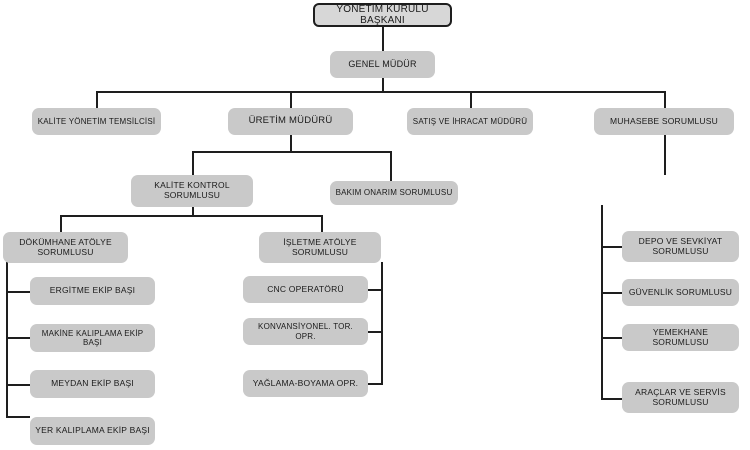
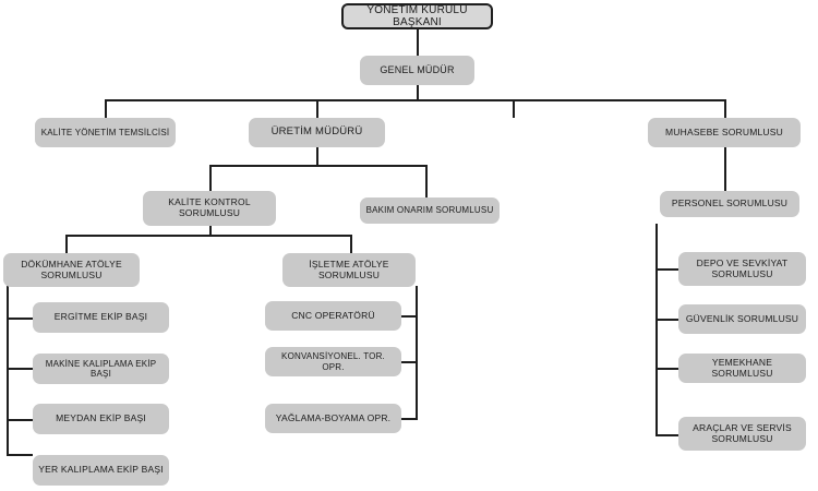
  YÖNETİM KURULU BAŞKANI
  GENEL MÜDÜR
  KALİTE YÖNETİM TEMSİLCİSİ
  ÜRETİM MÜDÜRÜ
- SATIŞ VE İHRACAT MÜDÜRÜ
  MUHASEBE SORUMLUSU
  KALİTE KONTROL
  SORUMLUSU
  BAKIM ONARIM SORUMLUSU
+ PERSONEL SORUMLUSU
  DÖKÜMHANE ATÖLYE
  SORUMLUSU
  İŞLETME ATÖLYE
  SORUMLUSU
  ERGİTME EKİP BAŞI
  MAKİNE KALIPLAMA EKİP BAŞI
  MEYDAN EKİP BAŞI
  YER KALIPLAMA EKİP BAŞI
  CNC OPERATÖRÜ
  KONVANSİYONEL. TOR. OPR.
  YAĞLAMA-BOYAMA OPR.
  DEPO VE SEVKİYAT
  SORUMLUSU
  GÜVENLİK SORUMLUSU
  YEMEKHANE SORUMLUSU
  ARAÇLAR VE SERVİS
  SORUMLUSU
